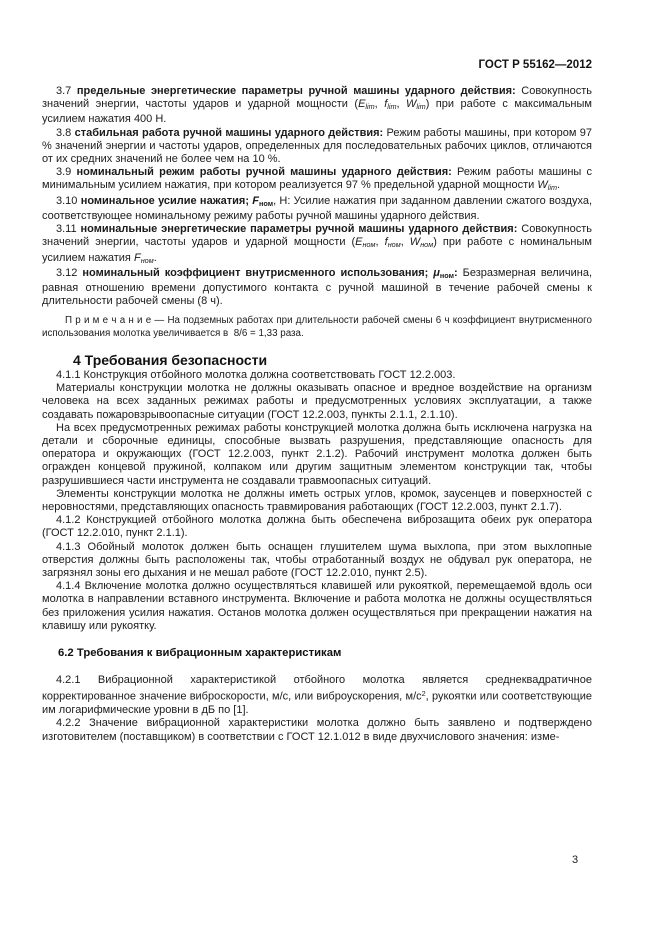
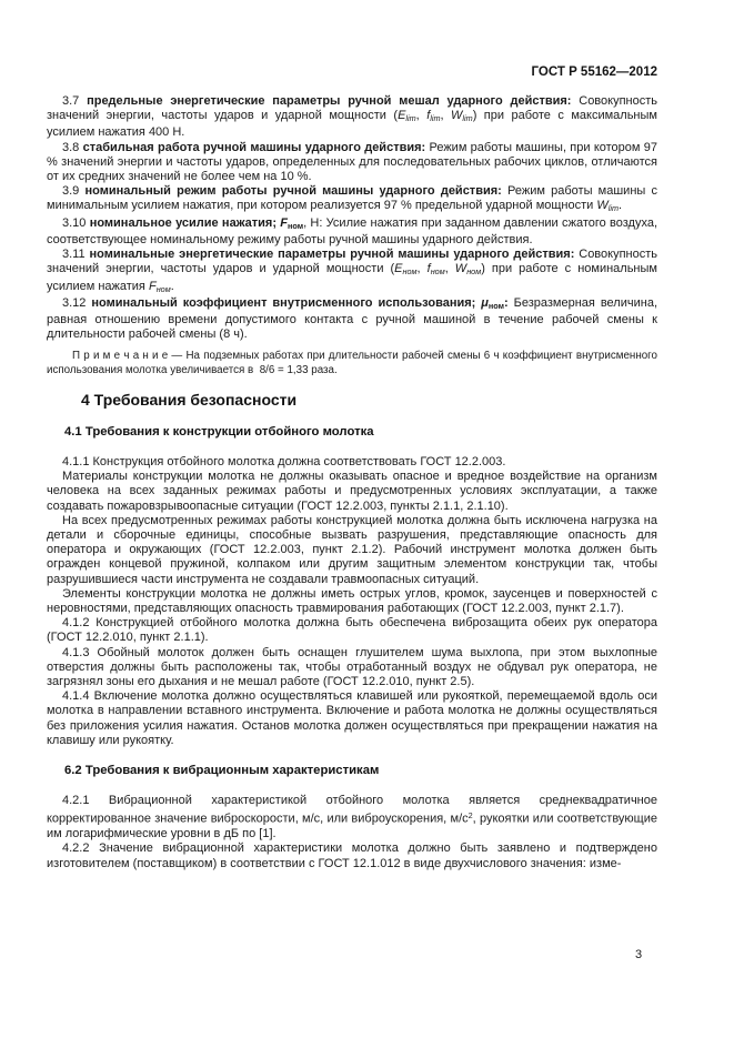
  ГОСТ Р 55162—2012
- 3.7 предельные энергетические параметры ручной машины ударного действия: Совокупность значений энергии, частоты ударов и ударной мощности (Elim, flim, Wlim) при работе с максимальным усилием нажатия 400 Н.
+ 3.7 предельные энергетические параметры ручной мешал ударного действия: Совокупность значений энергии, частоты ударов и ударной мощности (Elim, flim, Wlim) при работе с максимальным усилием нажатия 400 Н.
  3.8 стабильная работа ручной машины ударного действия: Режим работы машины, при котором 97 % значений энергии и частоты ударов, определенных для последовательных рабочих циклов, отличаются от их средних значений не более чем на 10 %.
  3.9 номинальный режим работы ручной машины ударного действия: Режим работы машины с минимальным усилием нажатия, при котором реализуется 97 % предельной ударной мощности Wlim.
  3.10 номинальное усилие нажатия; Fном, Н: Усилие нажатия при заданном давлении сжатого воздуха, соответствующее номинальному режиму работы ручной машины ударного действия.
  3.11 номинальные энергетические параметры ручной машины ударного действия: Совокупность значений энергии, частоты ударов и ударной мощности (Eном, fном, Wном) при работе с номинальным усилием нажатия Fном.
  3.12 номинальный коэффициент внутрисменного использования; μном: Безразмерная величина, равная отношению времени допустимого контакта с ручной машиной в течение рабочей смены к длительности рабочей смены (8 ч).
  П р и м е ч а н и е — На подземных работах при длительности рабочей смены 6 ч коэффициент внутрисменного использования молотка увеличивается в 8/6 = 1,33 раза.
  4 Требования безопасности
+ 4.1 Требования к конструкции отбойного молотка
  4.1.1 Конструкция отбойного молотка должна соответствовать ГОСТ 12.2.003.
  Материалы конструкции молотка не должны оказывать опасное и вредное воздействие на организм человека на всех заданных режимах работы и предусмотренных условиях эксплуатации, а также создавать пожаровзрывоопасные ситуации (ГОСТ 12.2.003, пункты 2.1.1, 2.1.10).
  На всех предусмотренных режимах работы конструкцией молотка должна быть исключена нагрузка на детали и сборочные единицы, способные вызвать разрушения, представляющие опасность для оператора и окружающих (ГОСТ 12.2.003, пункт 2.1.2). Рабочий инструмент молотка должен быть огражден концевой пружиной, колпаком или другим защитным элементом конструкции так, чтобы разрушившиеся части инструмента не создавали травмоопасных ситуаций.
  Элементы конструкции молотка не должны иметь острых углов, кромок, заусенцев и поверхностей с неровностями, представляющих опасность травмирования работающих (ГОСТ 12.2.003, пункт 2.1.7).
  4.1.2 Конструкцией отбойного молотка должна быть обеспечена виброзащита обеих рук оператора (ГОСТ 12.2.010, пункт 2.1.1).
  4.1.3 Обойный молоток должен быть оснащен глушителем шума выхлопа, при этом выхлопные отверстия должны быть расположены так, чтобы отработанный воздух не обдувал рук оператора, не загрязнял зоны его дыхания и не мешал работе (ГОСТ 12.2.010, пункт 2.5).
  4.1.4 Включение молотка должно осуществляться клавишей или рукояткой, перемещаемой вдоль оси молотка в направлении вставного инструмента. Включение и работа молотка не должны осуществляться без приложения усилия нажатия. Останов молотка должен осуществляться при прекращении нажатия на клавишу или рукоятку.
  6.2 Требования к вибрационным характеристикам
  4.2.1 Вибрационной характеристикой отбойного молотка является среднеквадратичное корректированное значение виброскорости, м/с, или виброускорения, м/с2, рукоятки или соответствующие им логарифмические уровни в дБ по [1].
  4.2.2 Значение вибрационной характеристики молотка должно быть заявлено и подтверждено изготовителем (поставщиком) в соответствии с ГОСТ 12.1.012 в виде двухчислового значения: изме-
  3
